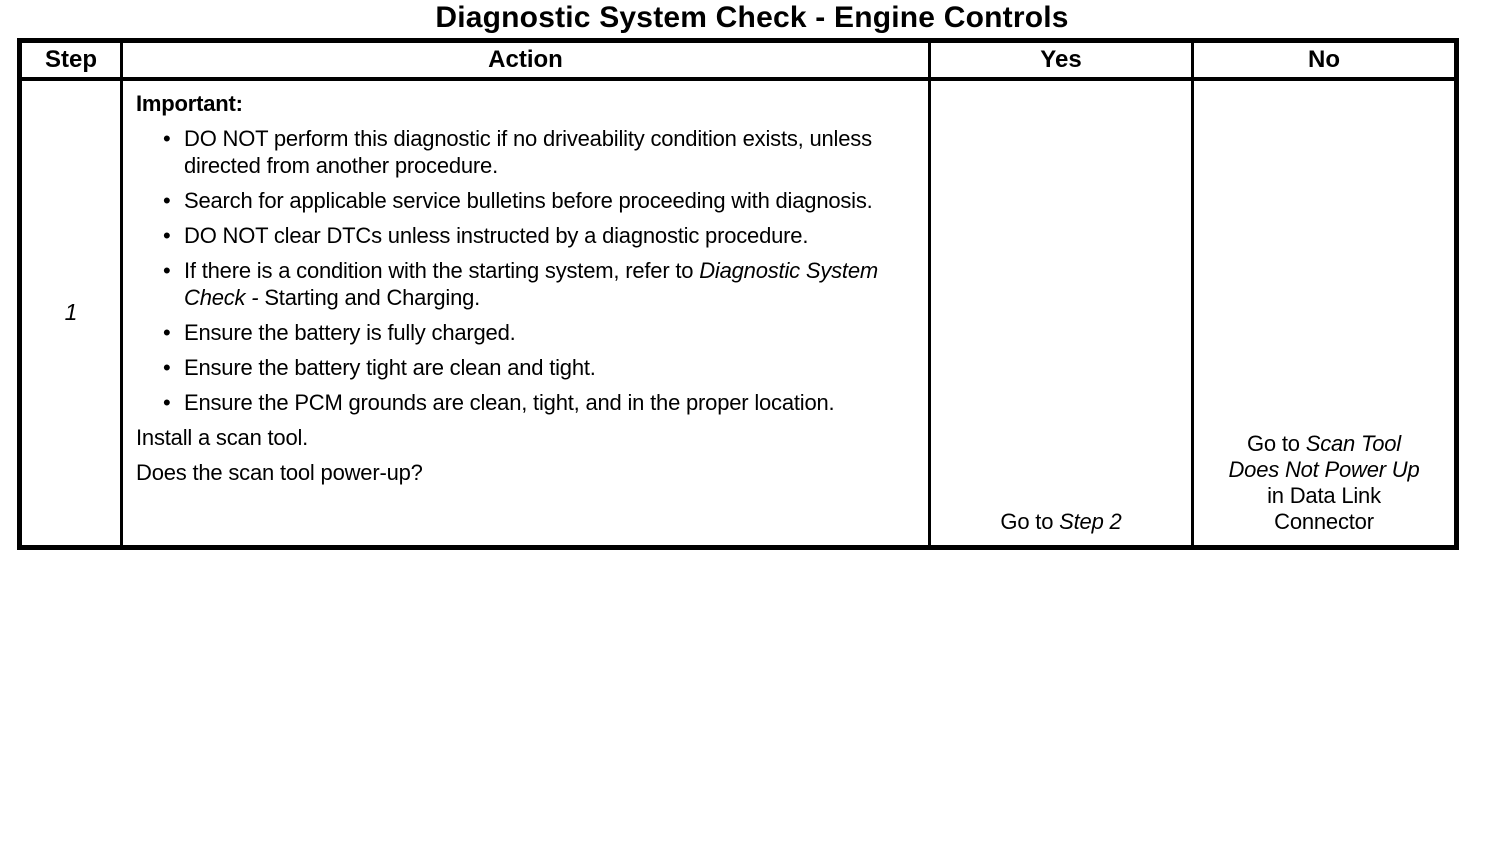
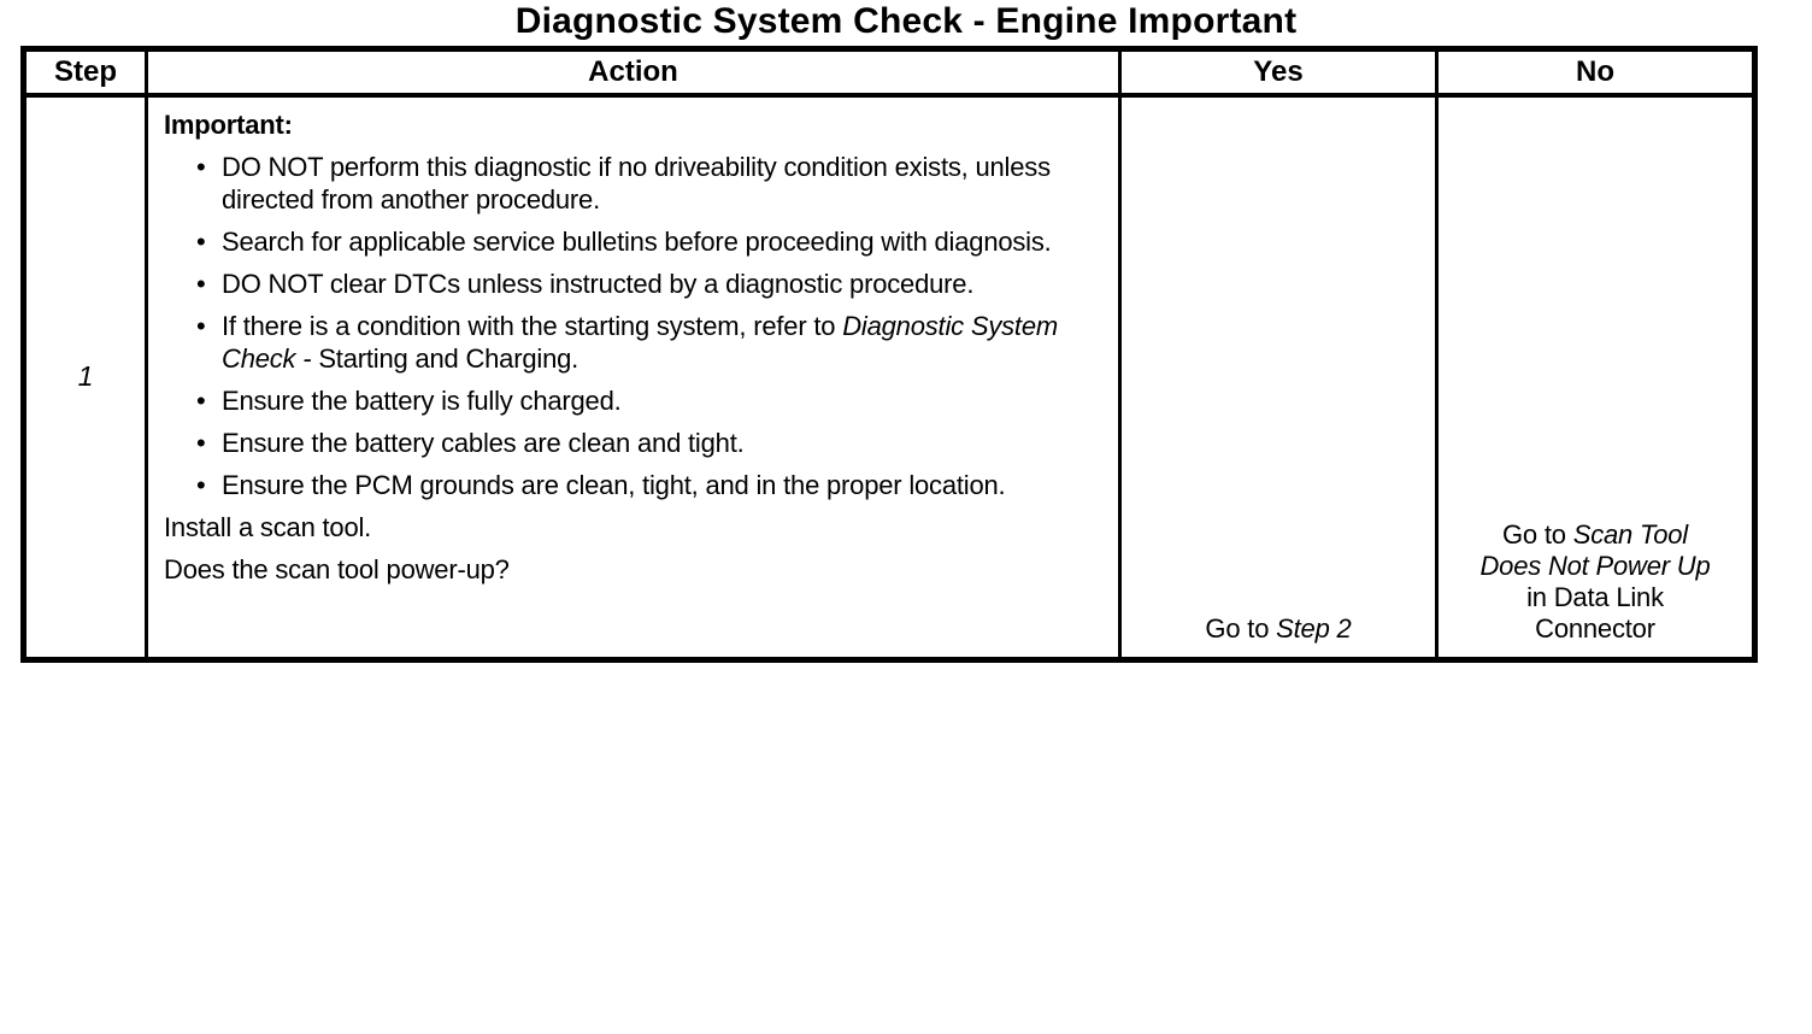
- Diagnostic System Check - Engine Controls
+ Diagnostic System Check - Engine Important
  Step	Action	Yes	No
- 1	Important:• DO NOT perform this diagnostic if no driveability condition exists, unless directed from another procedure.• Search for applicable service bulletins before proceeding with diagnosis.• DO NOT clear DTCs unless instructed by a diagnostic procedure.• If there is a condition with the starting system, refer to Diagnostic System Check - Starting and Charging.• Ensure the battery is fully charged.• Ensure the battery tight are clean and tight.• Ensure the PCM grounds are clean, tight, and in the proper location.Install a scan tool.Does the scan tool power-up?	Go to Step 2	Go to Scan Tool Does Not Power Up in Data Link Connector
+ 1	Important:• DO NOT perform this diagnostic if no driveability condition exists, unless directed from another procedure.• Search for applicable service bulletins before proceeding with diagnosis.• DO NOT clear DTCs unless instructed by a diagnostic procedure.• If there is a condition with the starting system, refer to Diagnostic System Check - Starting and Charging.• Ensure the battery is fully charged.• Ensure the battery cables are clean and tight.• Ensure the PCM grounds are clean, tight, and in the proper location.Install a scan tool.Does the scan tool power-up?	Go to Step 2	Go to Scan Tool Does Not Power Up in Data Link Connector
